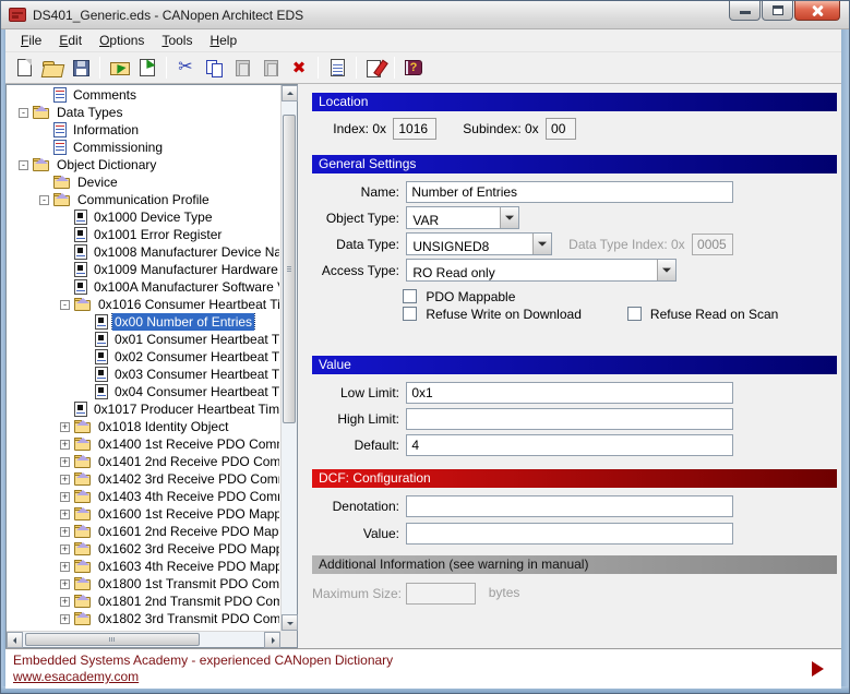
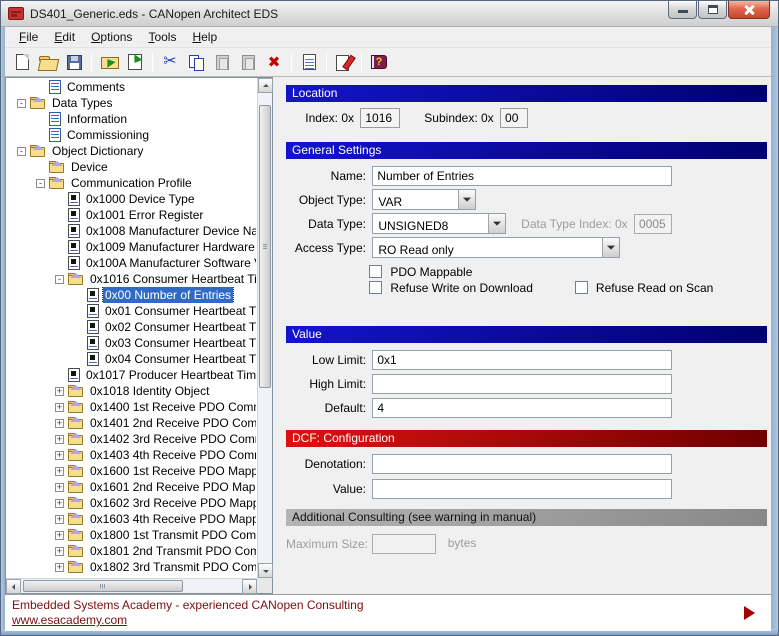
  DS401_Generic.eds - CANopen Architect EDS
  File
  Edit
  Options
  Tools
  Help
  ✂
  ✖
  ?
  Comments
  -
  Data Types
  Information
  Commissioning
  -
  Object Dictionary
  Device
  -
  Communication Profile
  0x1000 Device Type
  0x1001 Error Register
  0x1008 Manufacturer Device Na
  0x1009 Manufacturer Hardware
  0x100A Manufacturer Software
  -
  0x1016 Consumer Heartbeat Ti
  0x00 Number of Entries
  0x01 Consumer Heartbeat T
  0x02 Consumer Heartbeat T
  0x03 Consumer Heartbeat T
  0x04 Consumer Heartbeat T
  0x1017 Producer Heartbeat Tim
  +
  0x1018 Identity Object
  +
  0x1400 1st Receive PDO Com
  +
  0x1401 2nd Receive PDO Com
  +
  0x1402 3rd Receive PDO Com
  +
  0x1403 4th Receive PDO Com
  +
  0x1600 1st Receive PDO Mapp
  +
  0x1601 2nd Receive PDO Map
  +
  0x1602 3rd Receive PDO Map
  +
  0x1603 4th Receive PDO Mapp
  +
  0x1800 1st Transmit PDO Com
  +
  0x1801 2nd Transmit PDO Com
  +
  0x1802 3rd Transmit PDO Com
  Location
  Index: 0x 1016 Subindex: 0x 00
  General Settings
  Name: Number of Entries
  Object Type:
  VAR
  Data Type:
  UNSIGNED8
  Data Type Index: 0x 0005
  Access Type:
  RO Read only
  PDO Mappable
  Refuse Write on Download Refuse Read on Scan
  Value
  Low Limit: 0x1
  High Limit:
  Default: 4
  DCF: Configuration
  Denotation:
  Value:
- Additional Information (see warning in manual)
+ Additional Consulting (see warning in manual)
  Maximum Size: bytes
- Embedded Systems Academy - experienced CANopen Dictionary
+ Embedded Systems Academy - experienced CANopen Consulting
  www.esacademy.com
